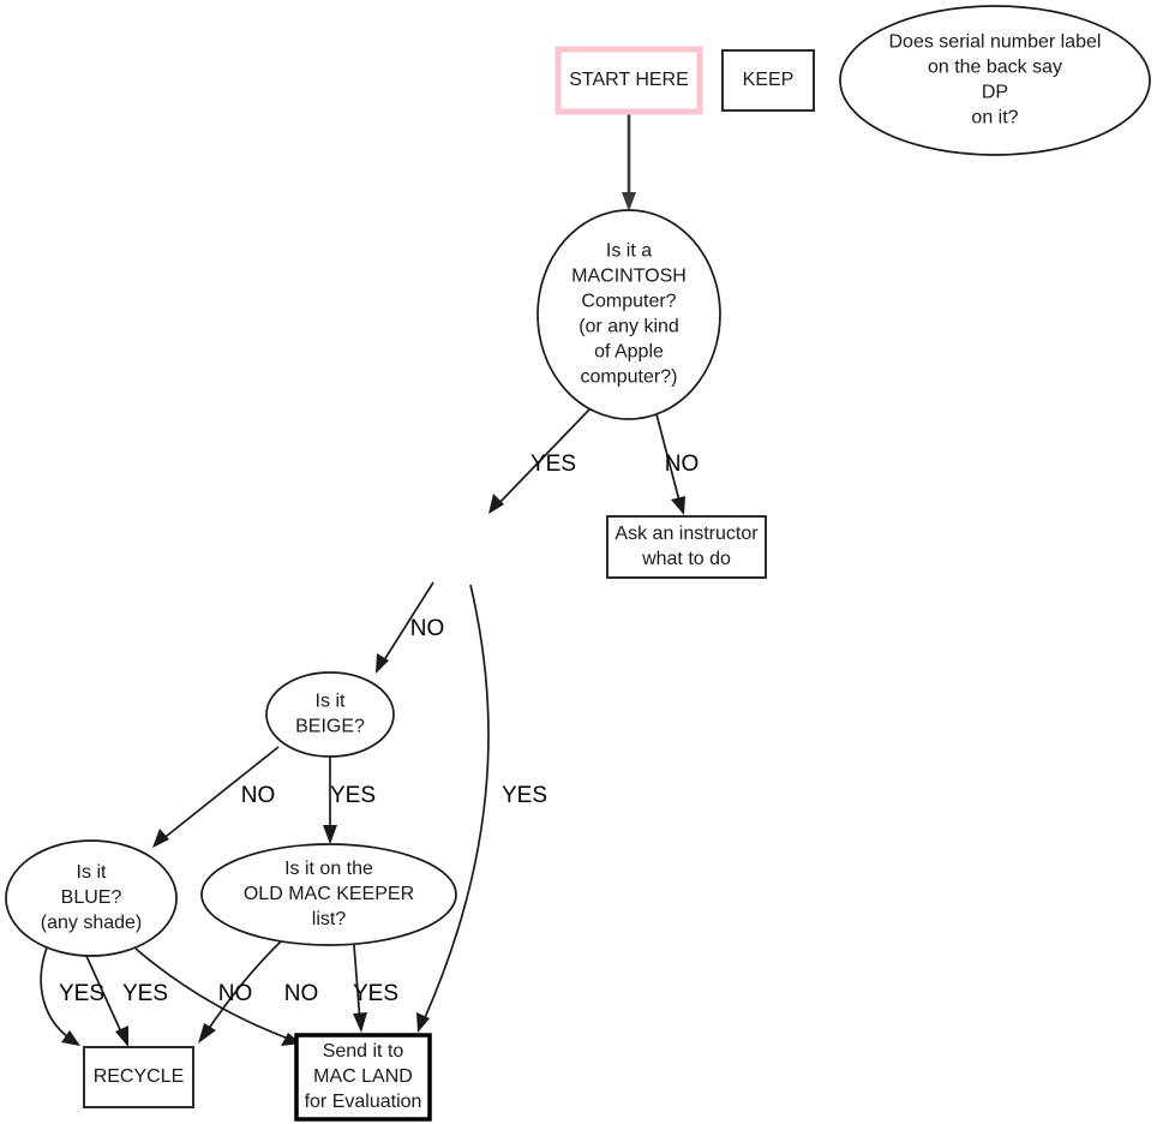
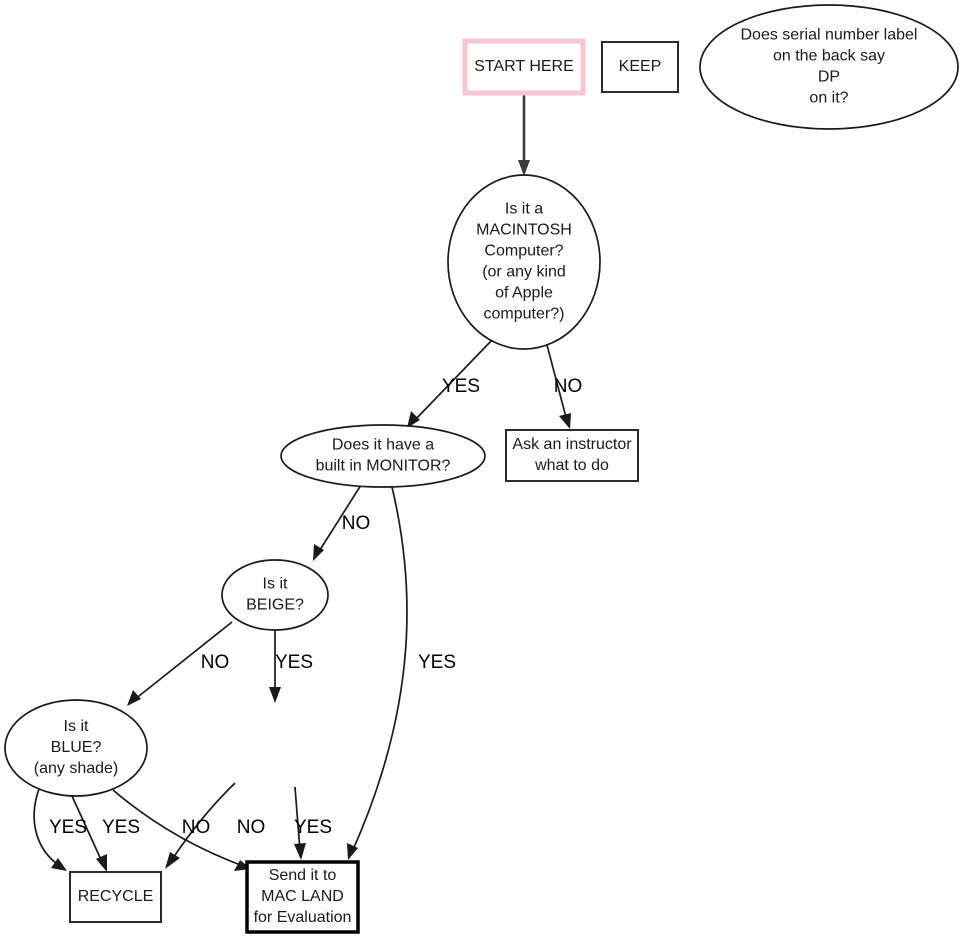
  START HERE
  KEEP
  Does serial number label
  on the back say
  DP
  on it?
  Is it a
  MACINTOSH
  Computer?
  (or any kind
  of Apple
  computer?)
  Ask an instructor
  what to do
+ Does it have a
+ built in MONITOR?
  Is it
  BEIGE?
  Is it
  BLUE?
  (any shade)
- Is it on the
- OLD MAC KEEPER
- list?
  RECYCLE
  Send it to
  MAC LAND
  for Evaluation
  YES
  NO
  NO
  YES
  NO
  YES
  YES
  YES
  NO
  NO
  YES
